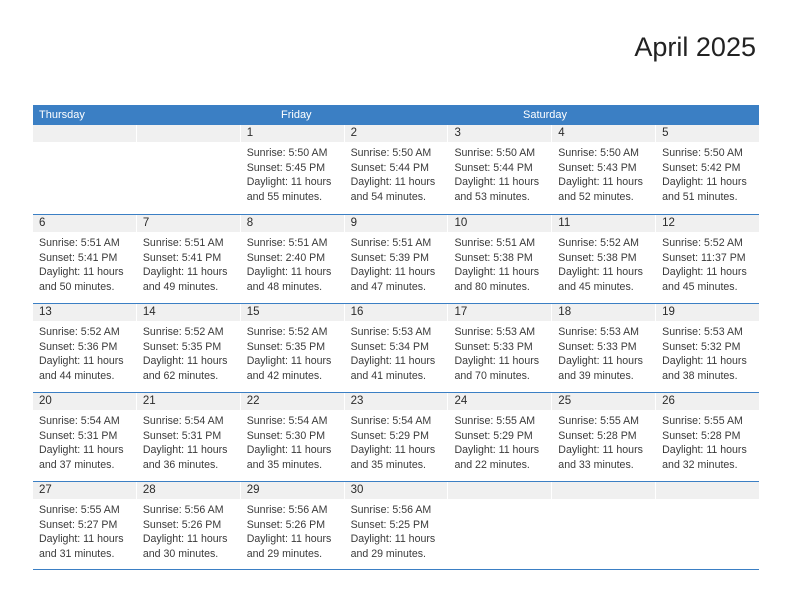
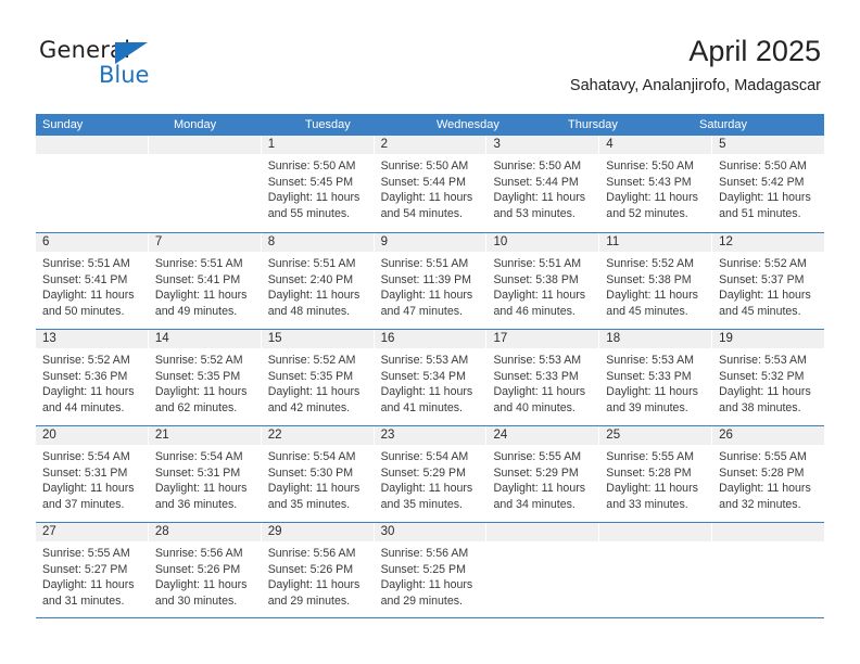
+ General
+ Blue
  April 2025
+ Sahatavy, Analanjirofo, Madagascar
+ Sunday
+ Monday
+ Tuesday
+ Wednesday
  Thursday
- Friday
  Saturday
  1
  Sunrise: 5:50 AM
  Sunset: 5:45 PM
  Daylight: 11 hours
  and 55 minutes.
  2
  Sunrise: 5:50 AM
  Sunset: 5:44 PM
  Daylight: 11 hours
  and 54 minutes.
  3
  Sunrise: 5:50 AM
  Sunset: 5:44 PM
  Daylight: 11 hours
  and 53 minutes.
  4
  Sunrise: 5:50 AM
  Sunset: 5:43 PM
  Daylight: 11 hours
  and 52 minutes.
  5
  Sunrise: 5:50 AM
  Sunset: 5:42 PM
  Daylight: 11 hours
  and 51 minutes.
  6
  Sunrise: 5:51 AM
  Sunset: 5:41 PM
  Daylight: 11 hours
  and 50 minutes.
  7
  Sunrise: 5:51 AM
  Sunset: 5:41 PM
  Daylight: 11 hours
  and 49 minutes.
  8
  Sunrise: 5:51 AM
  Sunset: 2:40 PM
  Daylight: 11 hours
  and 48 minutes.
  9
  Sunrise: 5:51 AM
- Sunset: 5:39 PM
+ Sunset: 11:39 PM
  Daylight: 11 hours
  and 47 minutes.
  10
  Sunrise: 5:51 AM
  Sunset: 5:38 PM
  Daylight: 11 hours
- and 80 minutes.
+ and 46 minutes.
  11
  Sunrise: 5:52 AM
  Sunset: 5:38 PM
  Daylight: 11 hours
  and 45 minutes.
  12
  Sunrise: 5:52 AM
- Sunset: 11:37 PM
+ Sunset: 5:37 PM
  Daylight: 11 hours
  and 45 minutes.
  13
  Sunrise: 5:52 AM
  Sunset: 5:36 PM
  Daylight: 11 hours
  and 44 minutes.
  14
  Sunrise: 5:52 AM
  Sunset: 5:35 PM
  Daylight: 11 hours
  and 62 minutes.
  15
  Sunrise: 5:52 AM
  Sunset: 5:35 PM
  Daylight: 11 hours
  and 42 minutes.
  16
  Sunrise: 5:53 AM
  Sunset: 5:34 PM
  Daylight: 11 hours
  and 41 minutes.
  17
  Sunrise: 5:53 AM
  Sunset: 5:33 PM
  Daylight: 11 hours
- and 70 minutes.
+ and 40 minutes.
  18
  Sunrise: 5:53 AM
  Sunset: 5:33 PM
  Daylight: 11 hours
  and 39 minutes.
  19
  Sunrise: 5:53 AM
  Sunset: 5:32 PM
  Daylight: 11 hours
  and 38 minutes.
  20
  Sunrise: 5:54 AM
  Sunset: 5:31 PM
  Daylight: 11 hours
  and 37 minutes.
  21
  Sunrise: 5:54 AM
  Sunset: 5:31 PM
  Daylight: 11 hours
  and 36 minutes.
  22
  Sunrise: 5:54 AM
  Sunset: 5:30 PM
  Daylight: 11 hours
  and 35 minutes.
  23
  Sunrise: 5:54 AM
  Sunset: 5:29 PM
  Daylight: 11 hours
  and 35 minutes.
  24
  Sunrise: 5:55 AM
  Sunset: 5:29 PM
  Daylight: 11 hours
- and 22 minutes.
+ and 34 minutes.
  25
  Sunrise: 5:55 AM
  Sunset: 5:28 PM
  Daylight: 11 hours
  and 33 minutes.
  26
  Sunrise: 5:55 AM
  Sunset: 5:28 PM
  Daylight: 11 hours
  and 32 minutes.
  27
  Sunrise: 5:55 AM
  Sunset: 5:27 PM
  Daylight: 11 hours
  and 31 minutes.
  28
  Sunrise: 5:56 AM
  Sunset: 5:26 PM
  Daylight: 11 hours
  and 30 minutes.
  29
  Sunrise: 5:56 AM
  Sunset: 5:26 PM
  Daylight: 11 hours
  and 29 minutes.
  30
  Sunrise: 5:56 AM
  Sunset: 5:25 PM
  Daylight: 11 hours
  and 29 minutes.
